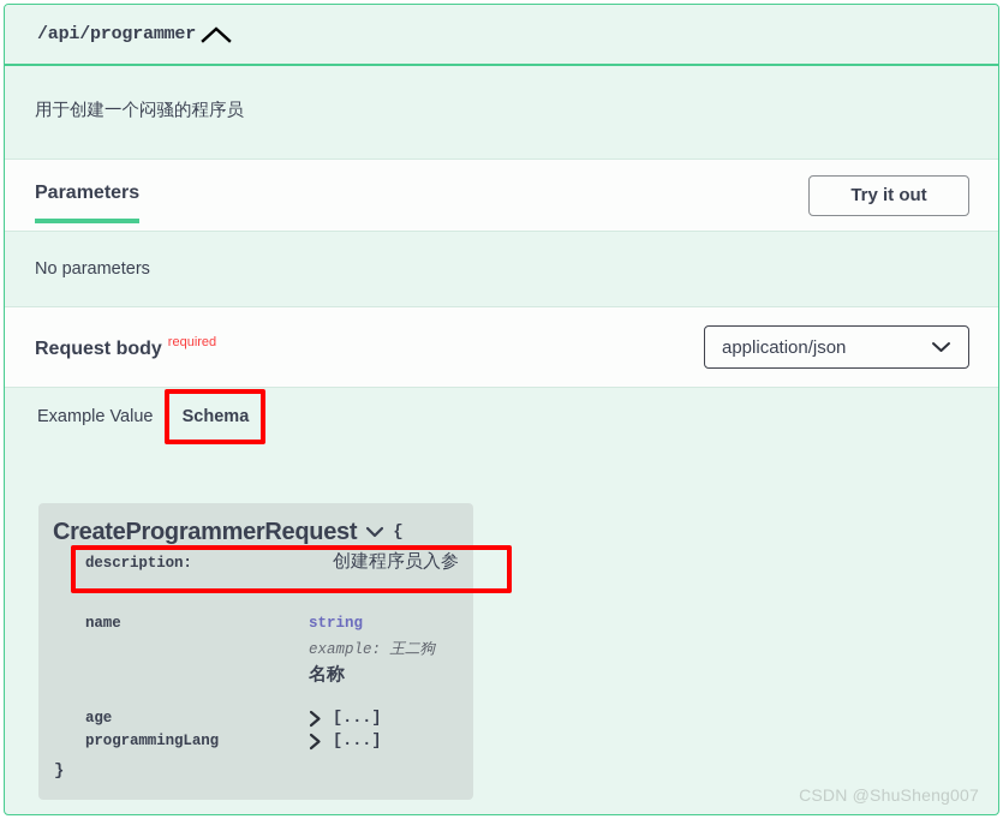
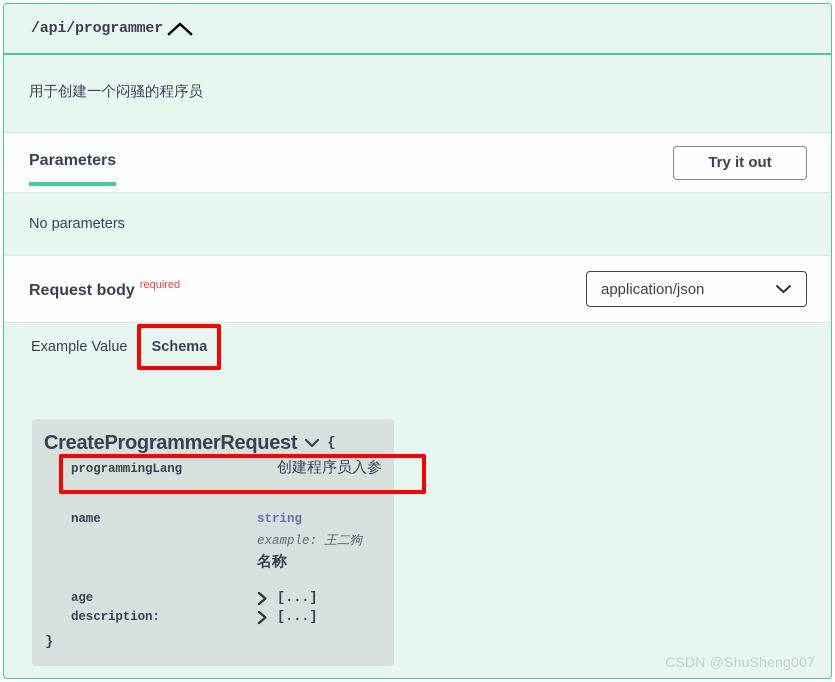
  /api/programmer
  用于创建一个闷骚的程序员
  Parameters
  Try it out
  No parameters
  Request body required
  application/json
  Example Value
  Schema
  CreateProgrammerRequest
  {
- description:
+ programmingLang
  创建程序员入参
  name
  string
  example: 王二狗
  名称
  age
  [...]
- programmingLang
+ description:
  [...]
  }
  CSDN @ShuSheng007
